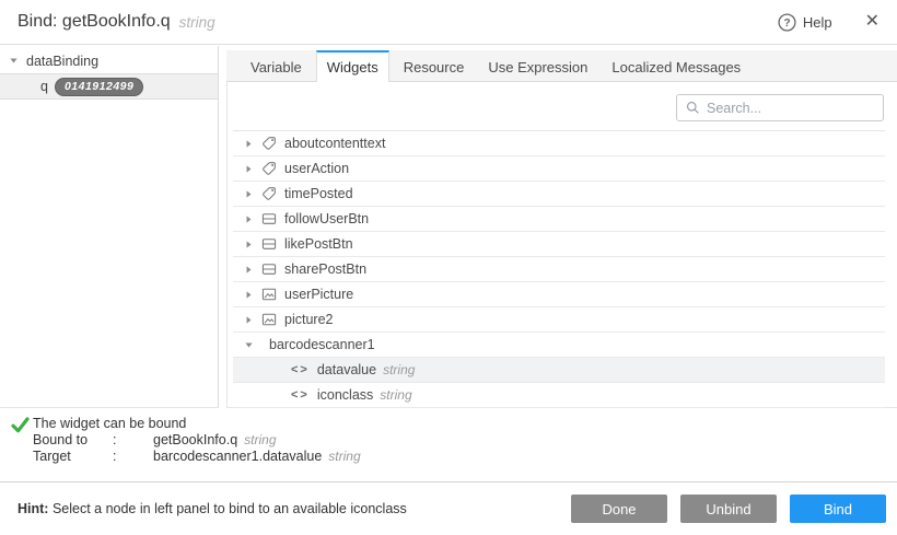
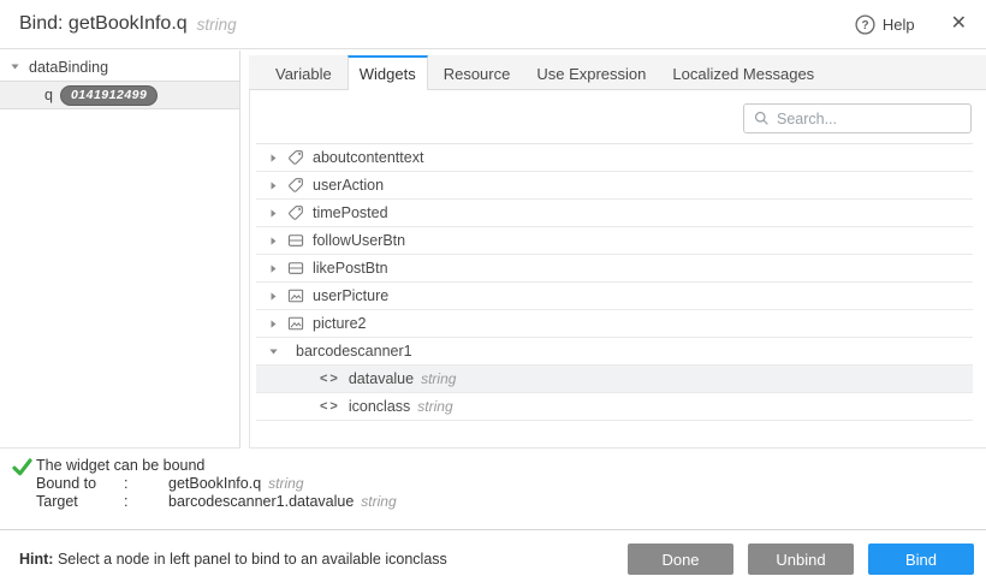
  Bind: getBookInfo.q
  string
  ?
  Help
  ✕
  dataBinding
  q
  0141912499
  Variable
  Widgets
  Resource
  Use Expression
  Localized Messages
  Search...
  aboutcontenttext
  userAction
  timePosted
  followUserBtn
  likePostBtn
- sharePostBtn
  userPicture
  picture2
  barcodescanner1
  <>
  datavalue
  string
  <>
  iconclass
  string
  The widget can be bound
  Bound to
  :
  getBookInfo.q
  string
  Target
  :
  barcodescanner1.datavalue
  string
  Hint: Select a node in left panel to bind to an available iconclass
  Done
  Unbind
  Bind
